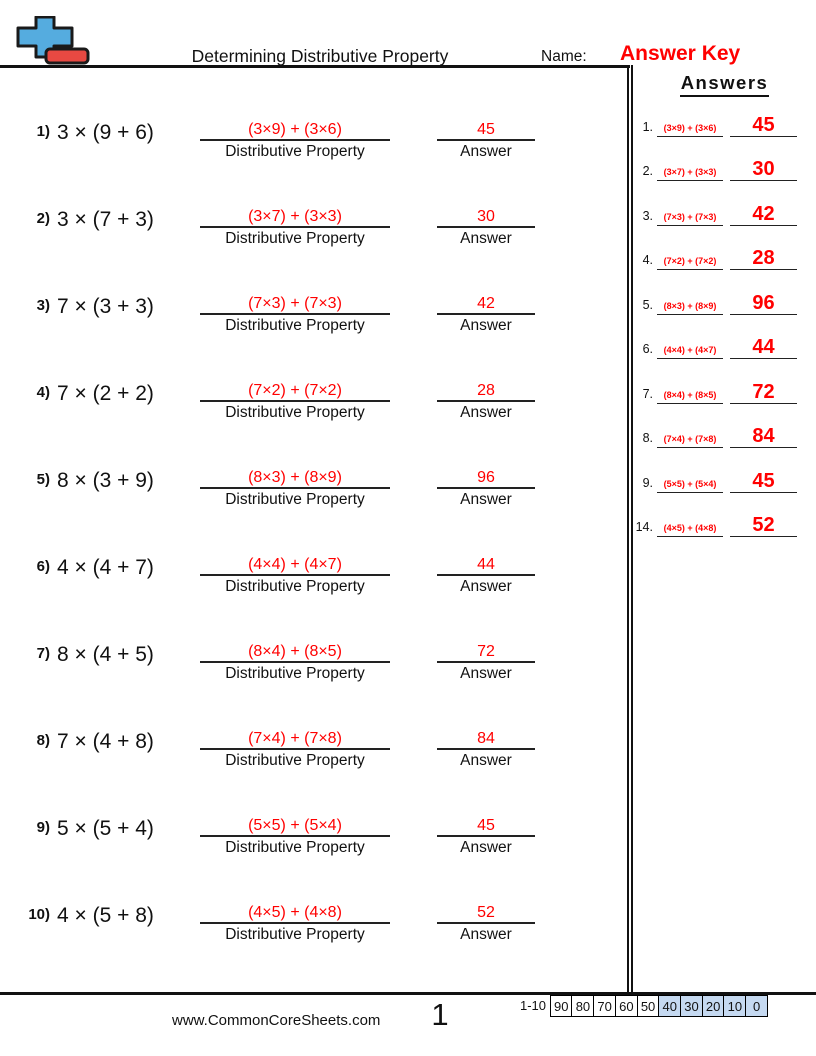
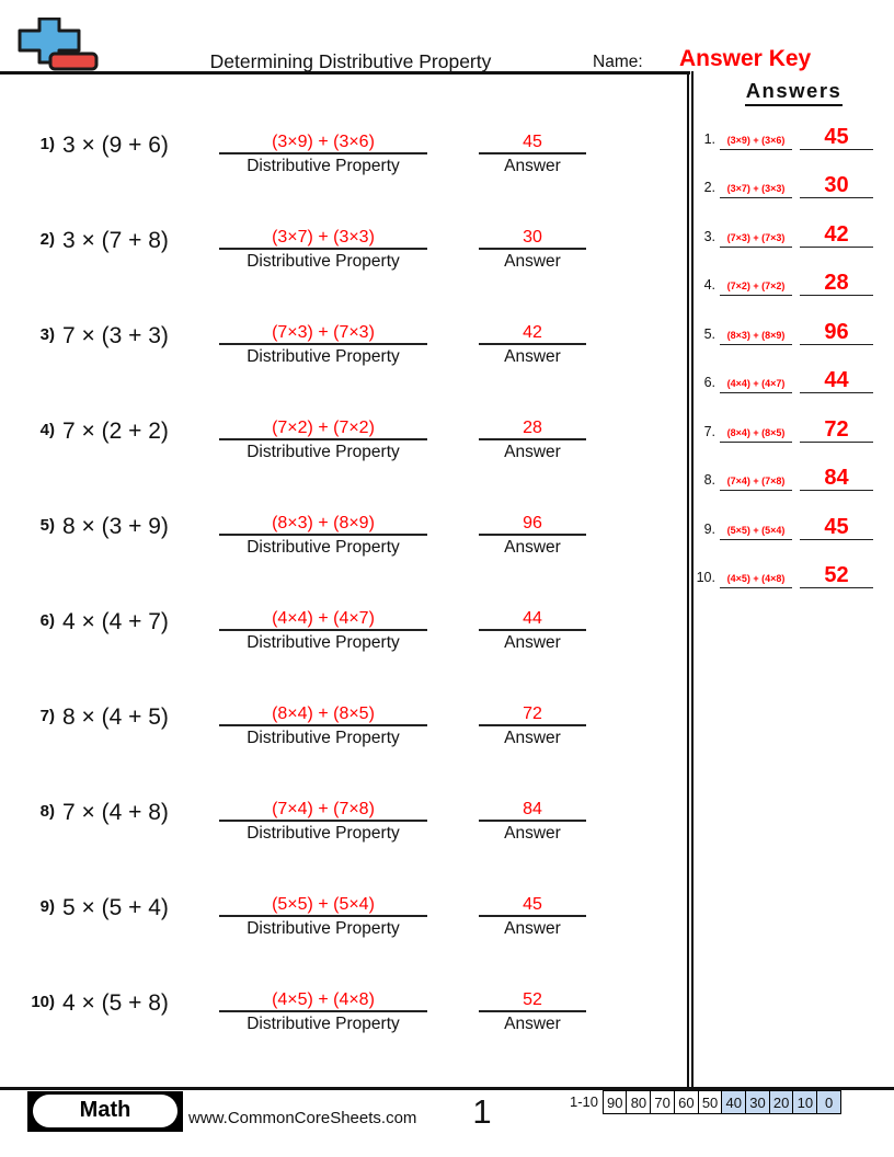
  Determining Distributive Property
  Name:
  Answer Key
  1)
  3 × (9 + 6)
  (3×9) + (3×6)
  Distributive Property
  45
  Answer
  2)
- 3 × (7 + 3)
+ 3 × (7 + 8)
  (3×7) + (3×3)
  Distributive Property
  30
  Answer
  3)
  7 × (3 + 3)
  (7×3) + (7×3)
  Distributive Property
  42
  Answer
  4)
  7 × (2 + 2)
  (7×2) + (7×2)
  Distributive Property
  28
  Answer
  5)
  8 × (3 + 9)
  (8×3) + (8×9)
  Distributive Property
  96
  Answer
  6)
  4 × (4 + 7)
  (4×4) + (4×7)
  Distributive Property
  44
  Answer
  7)
  8 × (4 + 5)
  (8×4) + (8×5)
  Distributive Property
  72
  Answer
  8)
  7 × (4 + 8)
  (7×4) + (7×8)
  Distributive Property
  84
  Answer
  9)
  5 × (5 + 4)
  (5×5) + (5×4)
  Distributive Property
  45
  Answer
  10)
  4 × (5 + 8)
  (4×5) + (4×8)
  Distributive Property
  52
  Answer
  Answers
  1.
  (3×9) + (3×6)
  45
  2.
  (3×7) + (3×3)
  30
  3.
  (7×3) + (7×3)
  42
  4.
  (7×2) + (7×2)
  28
  5.
  (8×3) + (8×9)
  96
  6.
  (4×4) + (4×7)
  44
  7.
  (8×4) + (8×5)
  72
  8.
  (7×4) + (7×8)
  84
  9.
  (5×5) + (5×4)
  45
- 14.
+ 10.
  (4×5) + (4×8)
  52
+ Math
  www.CommonCoreSheets.com
  1
  1-10
  90
  80
  70
  60
  50
  40
  30
  20
  10
  0
